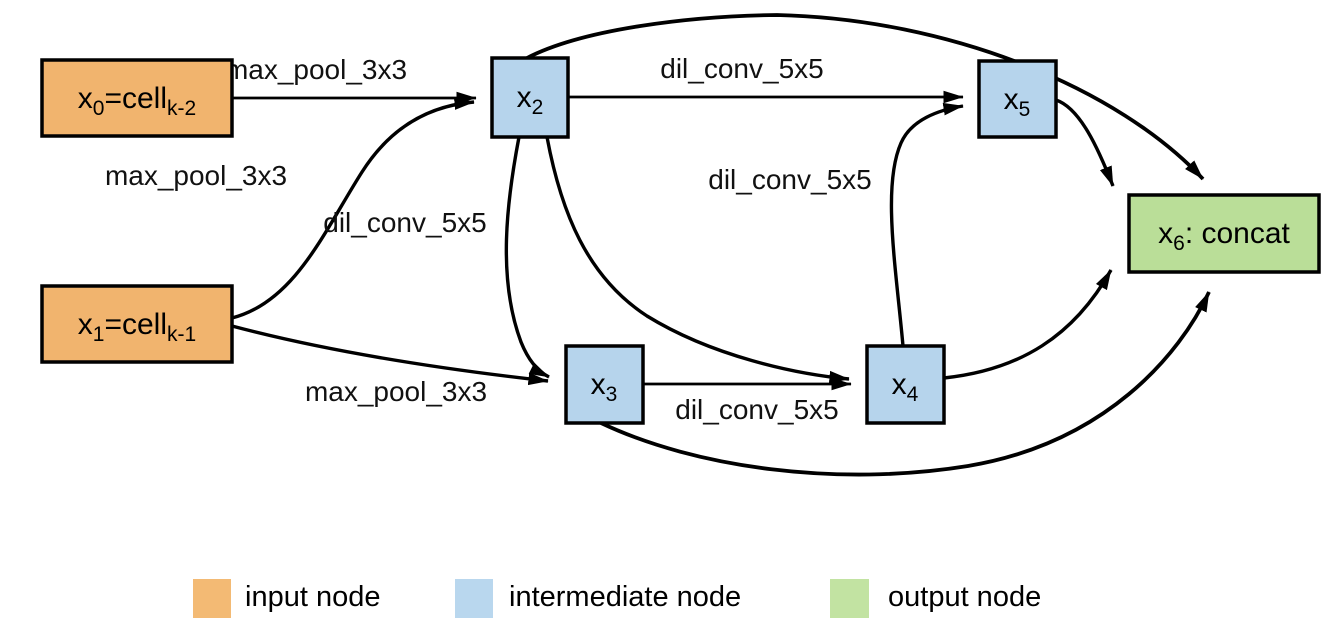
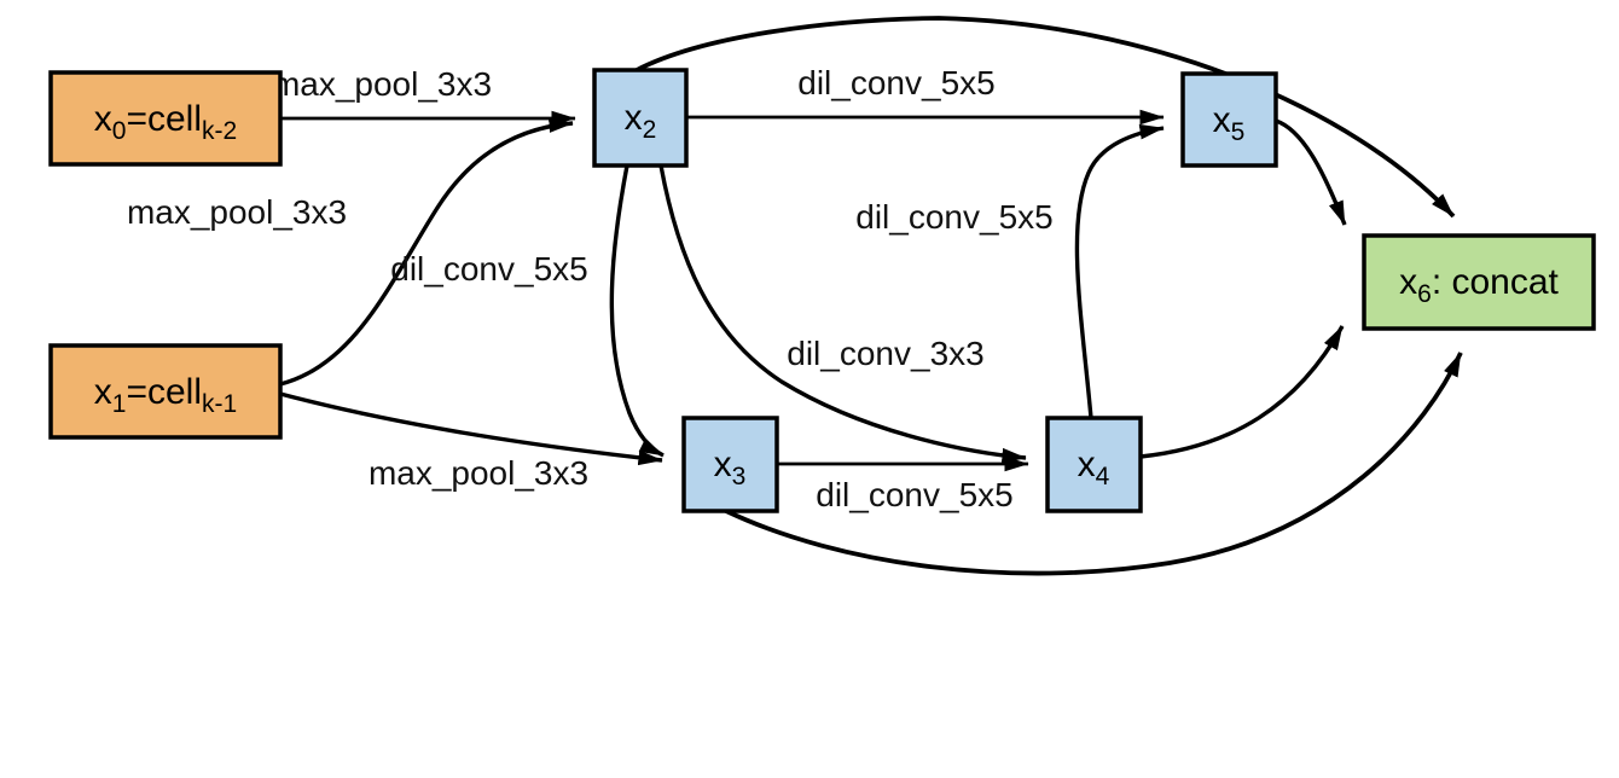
  max_pool_3x3
  max_pool_3x3
  max_pool_3x3
  dil_conv_5x5
+ dil_conv_3x3
  dil_conv_5x5
  dil_conv_5x5
  dil_conv_5x5
  x0=cellk-2
  x1=cellk-1
  x2
  x3
  x4
  x5
  x6: concat
- input node
- intermediate node
- output node
